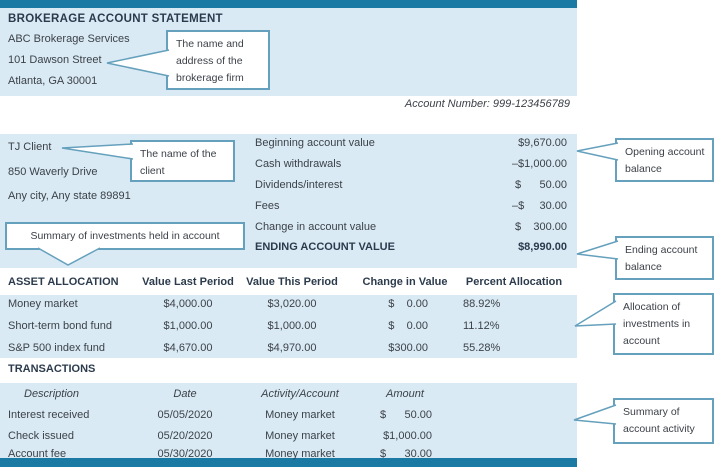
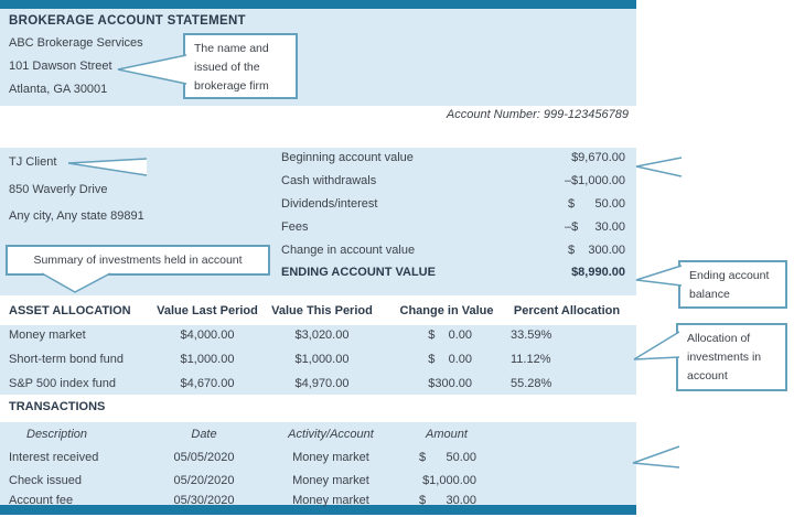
  BROKERAGE ACCOUNT STATEMENT
  ABC Brokerage Services
  101 Dawson Street
  Atlanta, GA 30001
  Account Number: 999-123456789
  TJ Client
  850 Waverly Drive
  Any city, Any state 89891
  Beginning account value
  $9,670.00
  Cash withdrawals
  –$1,000.00
  Dividends/interest
  $ 50.00
  Fees
  –$ 30.00
  Change in account value
  $ 300.00
  ENDING ACCOUNT VALUE
  $8,990.00
  ASSET ALLOCATION
  Value Last Period
  Value This Period
  Change in Value
  Percent Allocation
  Money market
  $4,000.00
  $3,020.00
  $ 0.00
- 88.92%
+ 33.59%
  Short-term bond fund
  $1,000.00
  $1,000.00
  $ 0.00
  11.12%
  S&P 500 index fund
  $4,670.00
  $4,970.00
  $300.00
  55.28%
  TRANSACTIONS
  Description
  Date
  Activity/Account
  Amount
  Interest received
  05/05/2020
  Money market
  $ 50.00
  Check issued
  05/20/2020
  Money market
  $1,000.00
  Account fee
  05/30/2020
  Money market
  $ 30.00
- The name and address of the brokerage firm
+ The name and issued of the brokerage firm
- The name of the client
  Summary of investments held in account
- Opening account balance
  Ending account balance
  Allocation of investments in account
- Summary of account activity
